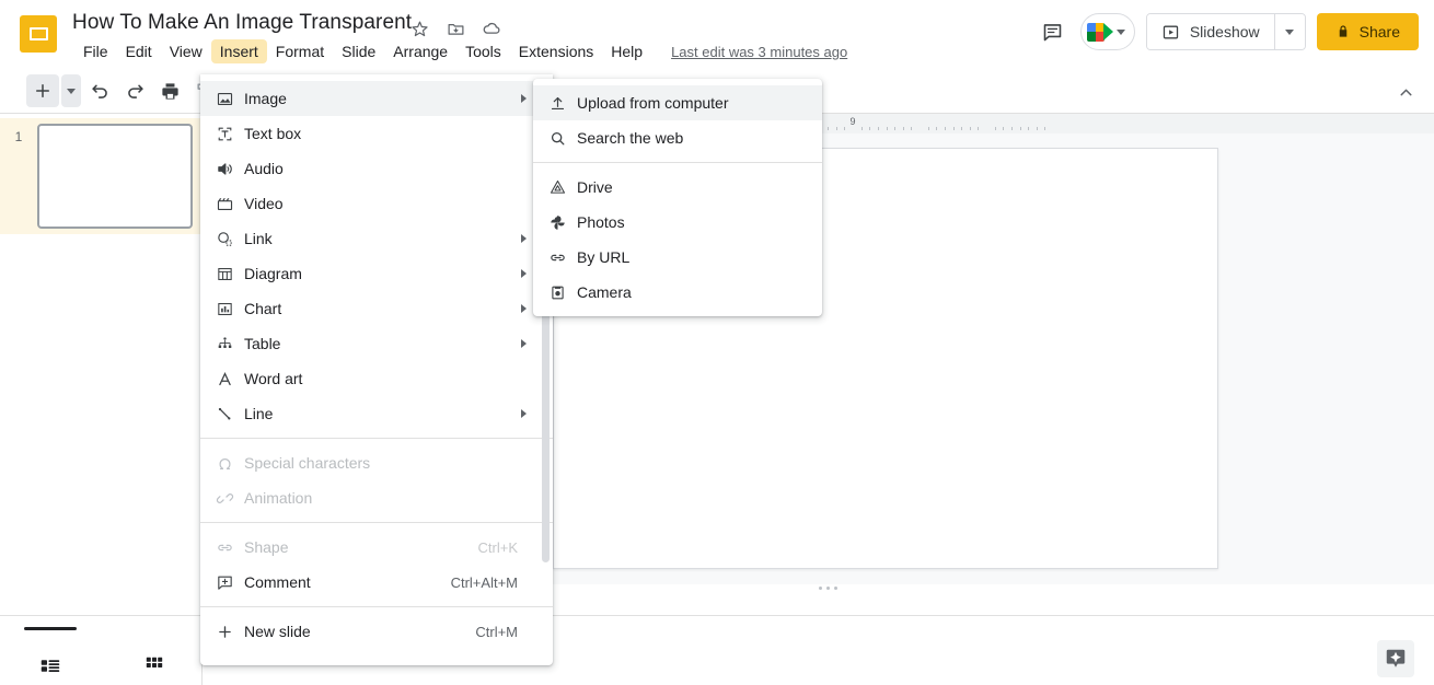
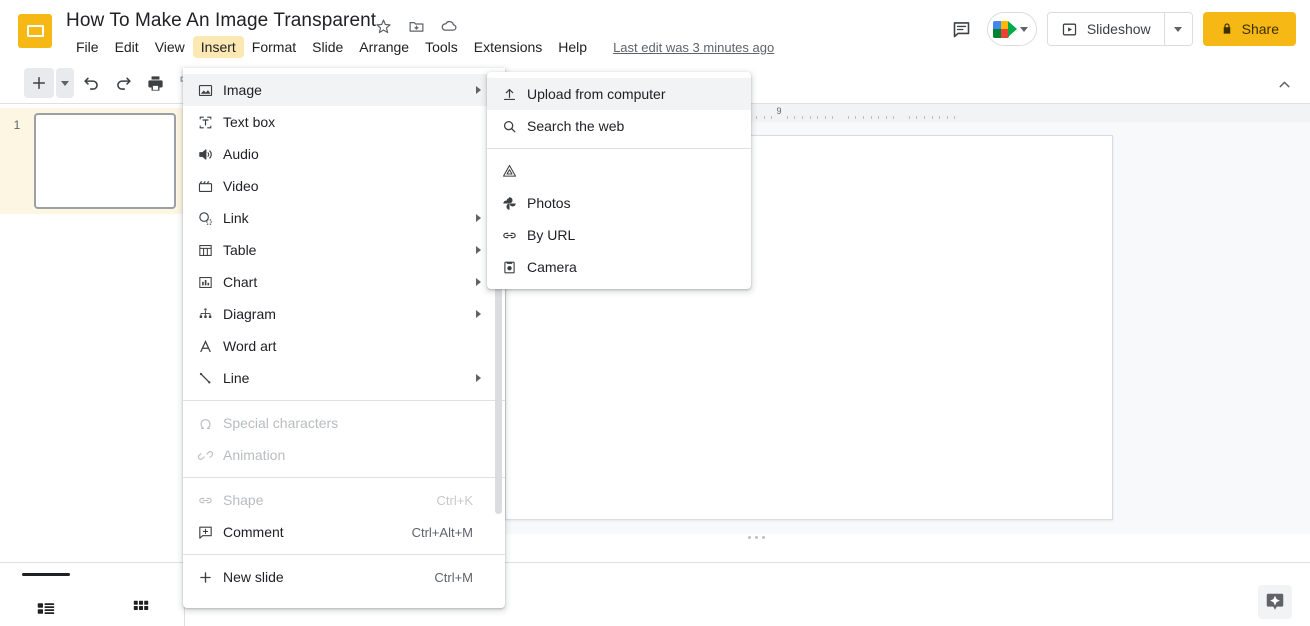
  How To Make An Image Transparent
  File
  Edit
  View
  Insert
  Format
  Slide
  Arrange
  Tools
  Extensions
  Help
  Last edit was 3 minutes ago
  Slideshow
  Share
  9
  1
  Image
  Text box
  Audio
  Video
  Link
- Diagram
+ Table
  Chart
- Table
+ Diagram
  Word art
  Line
  Special characters
  Animation
  Shape
  Ctrl+K
  Comment
  Ctrl+Alt+M
  New slide
  Ctrl+M
  Upload from computer
  Search the web
- Drive
  Photos
  By URL
  Camera
